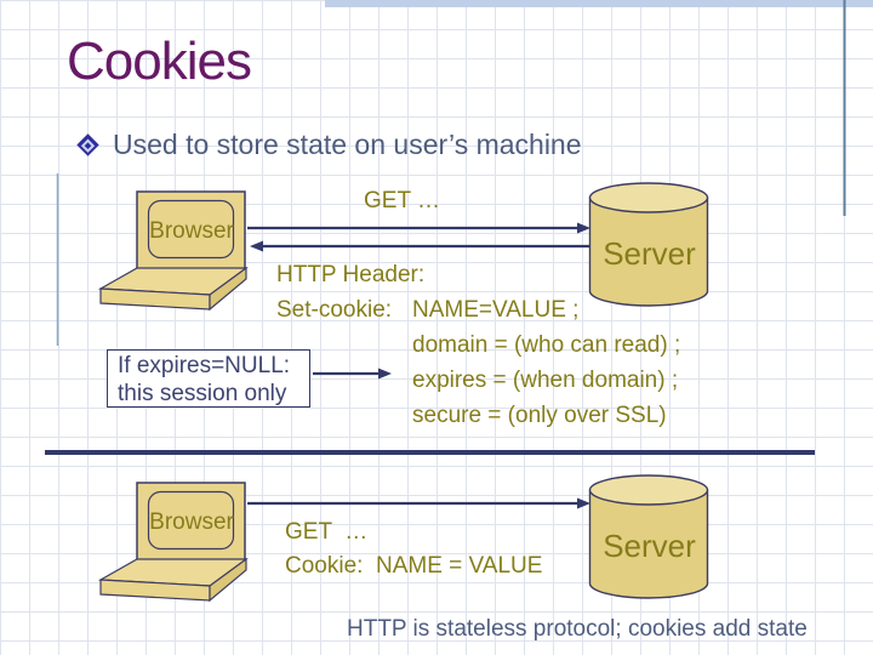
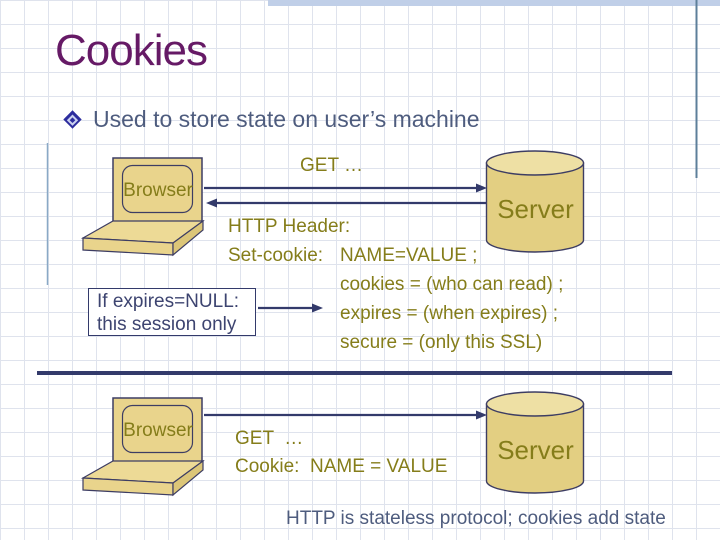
  Cookies
  Used to store state on user’s machine
  Browser
  Server
  GET …
  HTTP Header:
  Set-cookie:
  NAME=VALUE ;
- domain = (who can read) ;
+ cookies = (who can read) ;
- expires = (when domain) ;
+ expires = (when expires) ;
- secure = (only over SSL)
+ secure = (only this SSL)
  If expires=NULL:
  this session only
  Browser
  Server
  GET …
  Cookie: NAME = VALUE
  HTTP is stateless protocol; cookies add state
